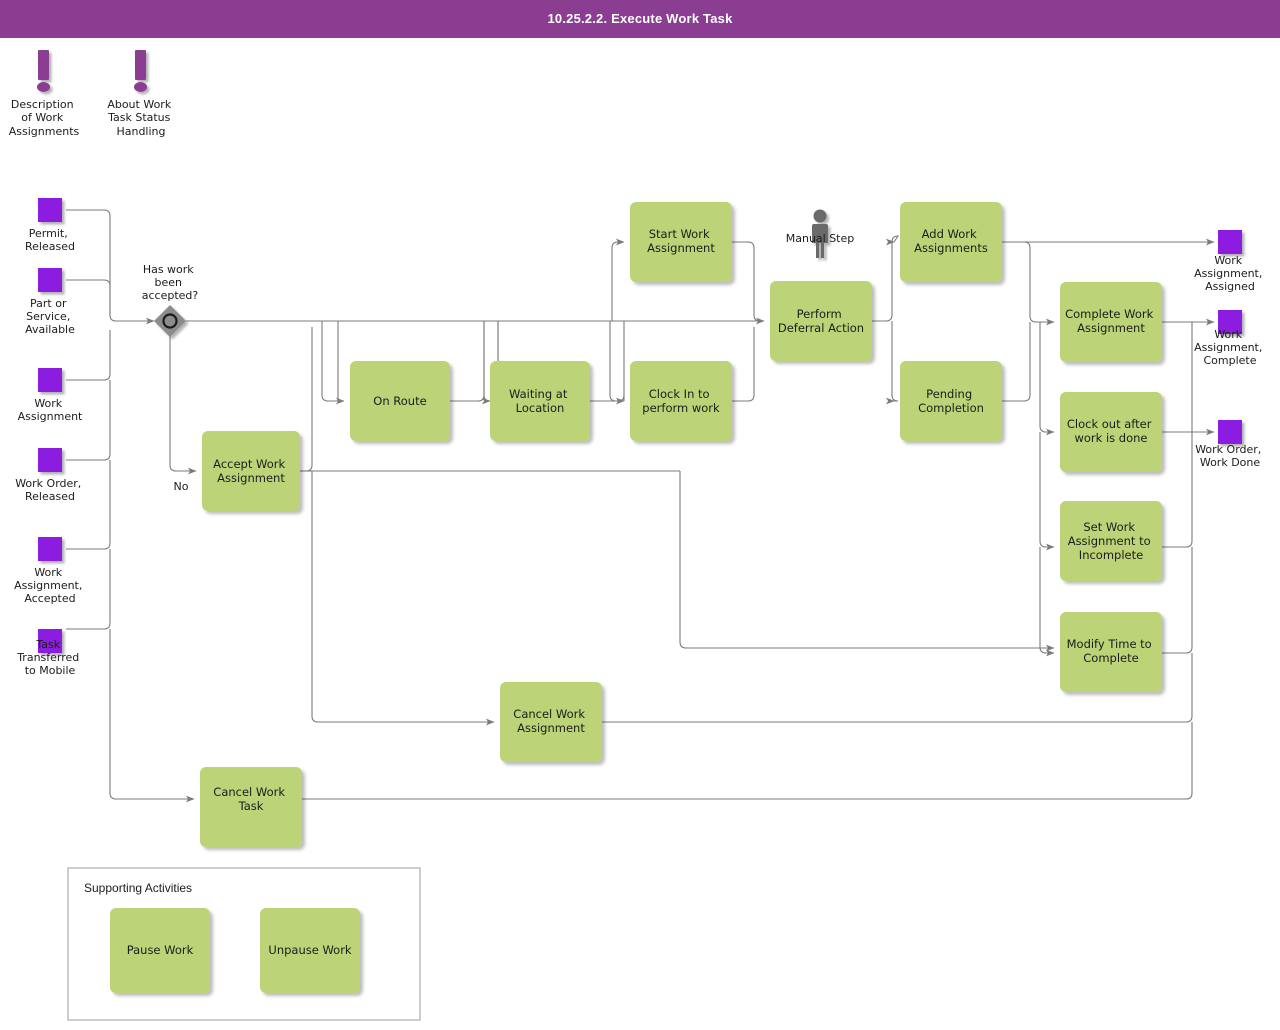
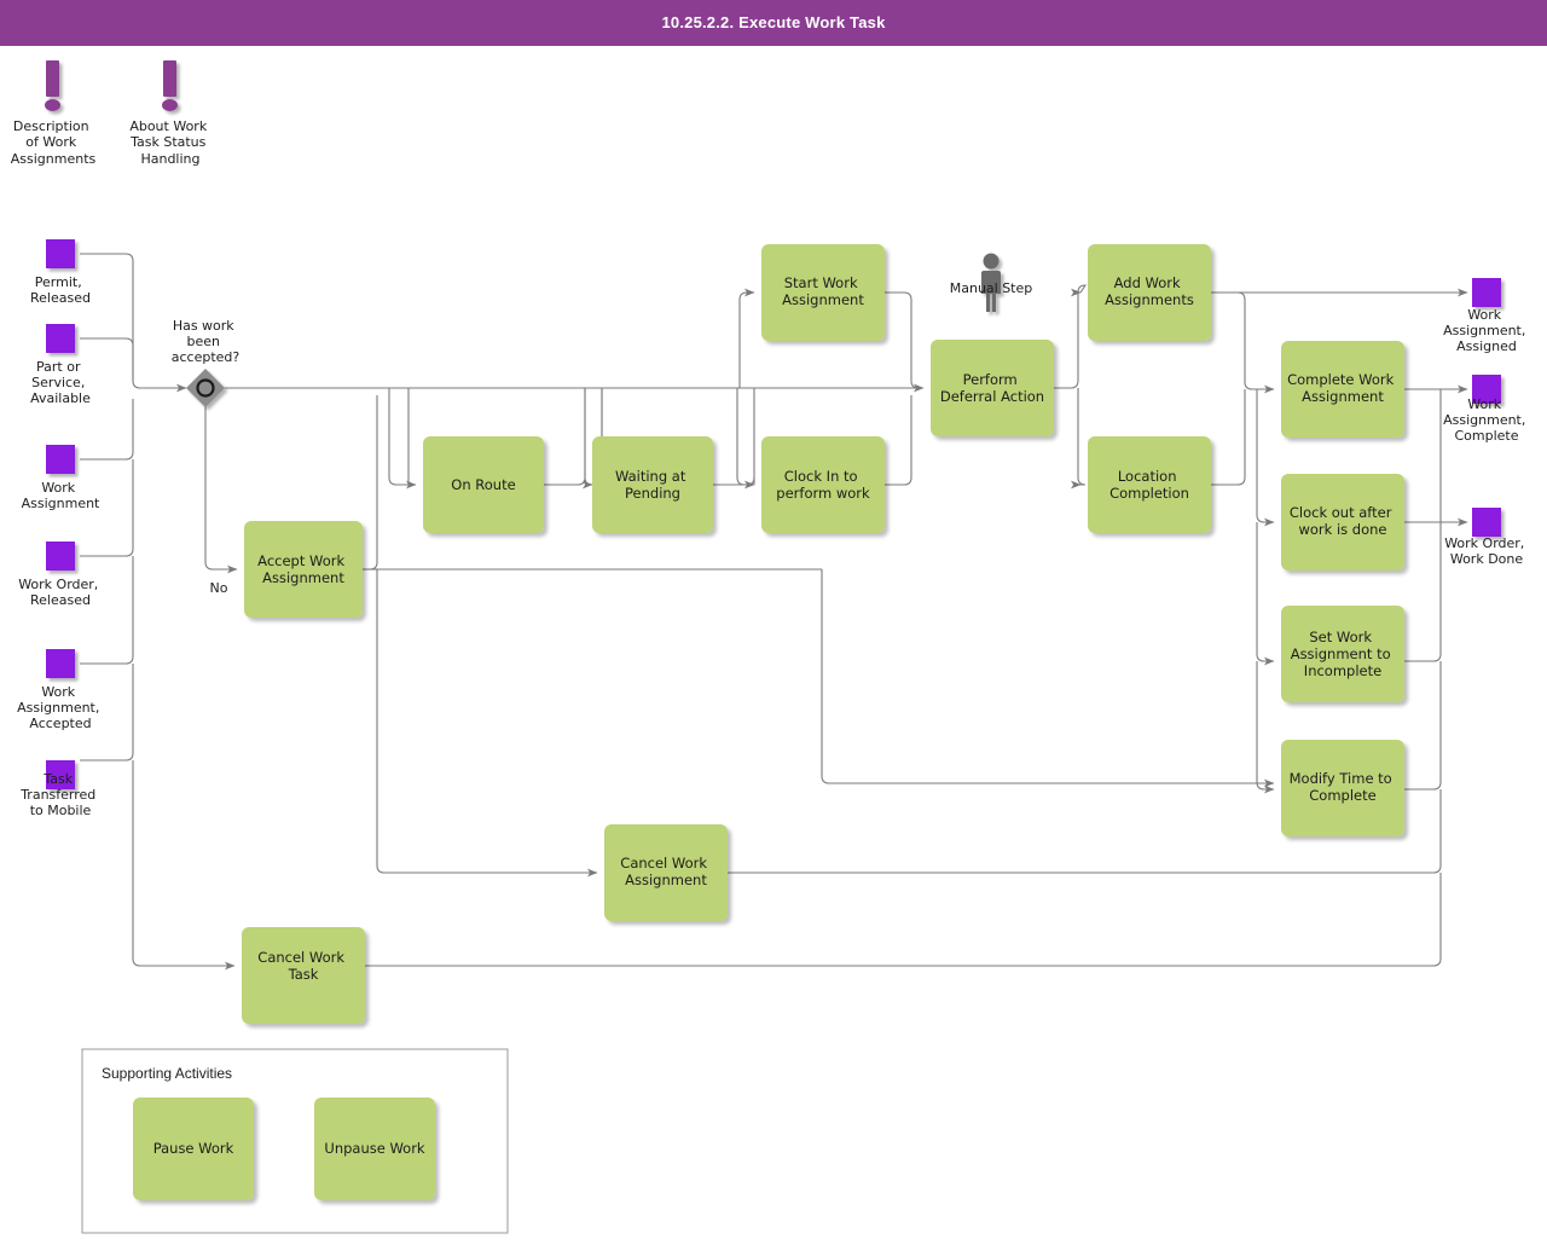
  10.25.2.2. Execute Work Task
  Description of Work Assignments
  About Work Task Status Handling
  Permit, Released
  Part or Service, Available
  Work Assignment
  Work Order, Released
  Work Assignment, Accepted
  Task Transferred to Mobile
  Has work been accepted?
  No
  Manual Step
  Accept Work Assignment
  On Route
- Waiting at Location
+ Waiting at Pending
  Clock In to perform work
  Start Work Assignment
  Perform Deferral Action
  Add Work Assignments
- Pending Completion
+ Location Completion
  Complete Work Assignment
  Clock out after work is done
  Set Work Assignment to Incomplete
  Modify Time to Complete
  Cancel Work Assignment
  Cancel Work Task
  Work Assignment, Assigned
  Work Assignment, Complete
  Work Order, Work Done
  Supporting Activities
  Pause Work
  Unpause Work
